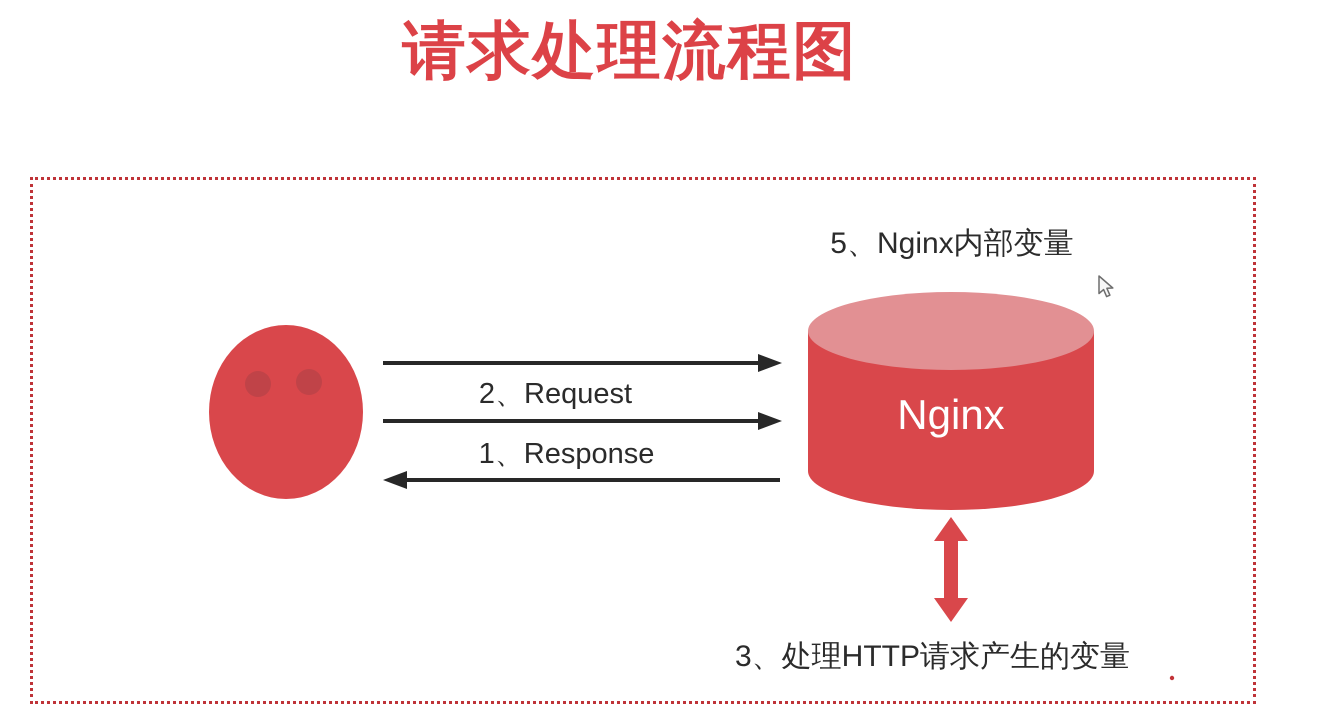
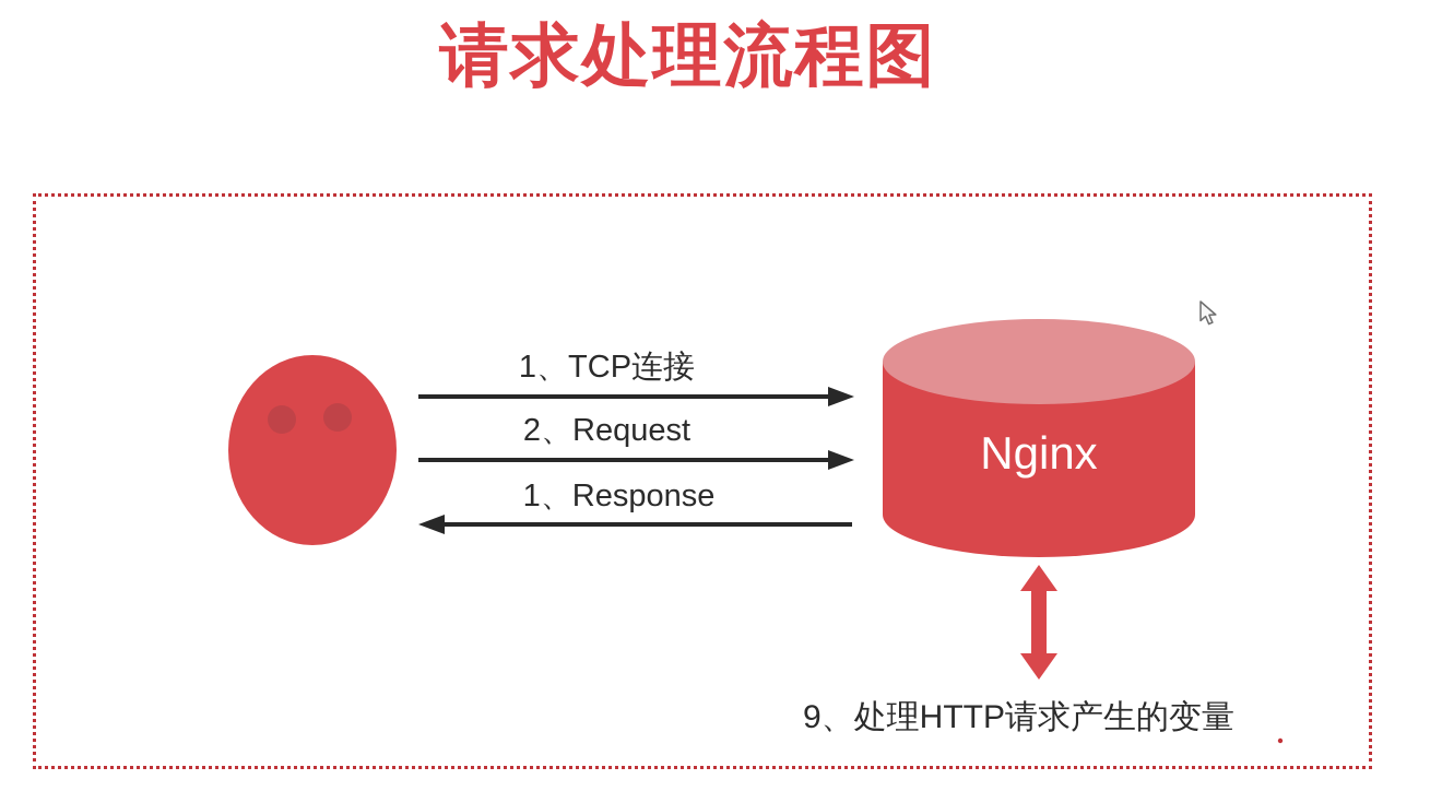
  请求处理流程图
+ 1、TCP连接
  2、Request
  1、Response
- 5、Nginx内部变量
  Nginx
- 3、处理HTTP请求产生的变量
+ 9、处理HTTP请求产生的变量
